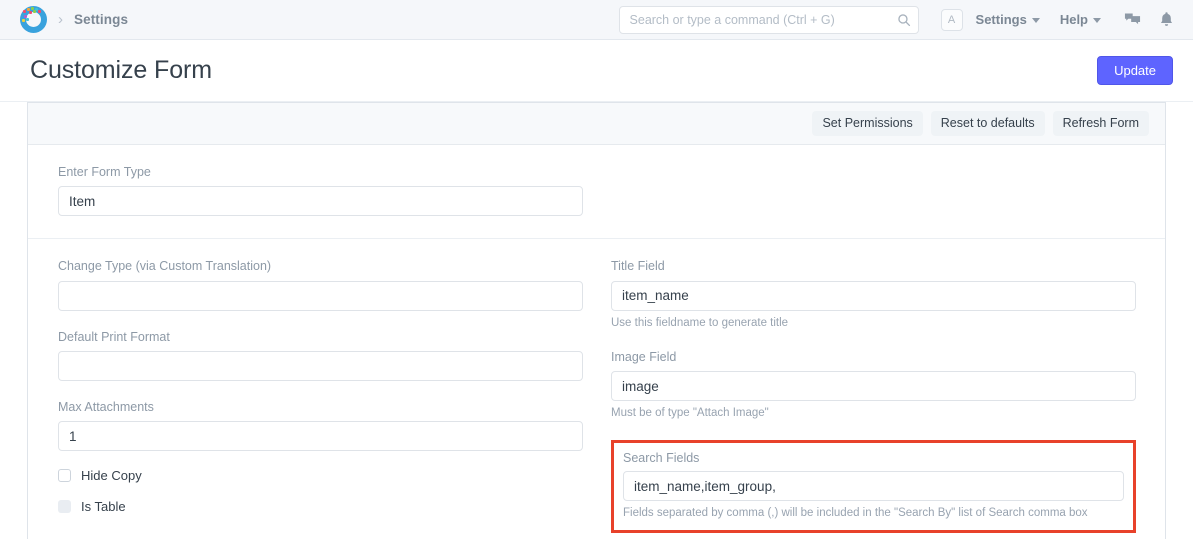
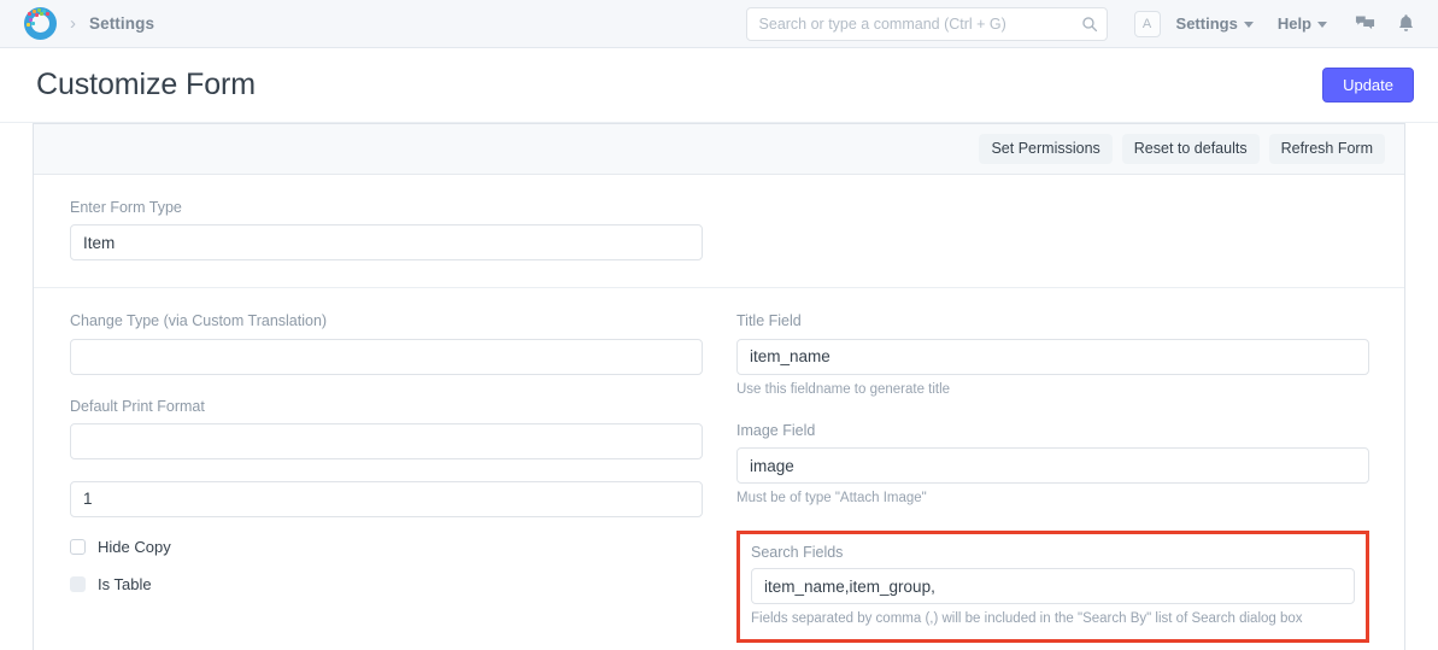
  ›
  Settings
  Search or type a command (Ctrl + G)
  A
  Settings
  Help
  Customize Form
  Update
  Set Permissions
  Reset to defaults
  Refresh Form
  Enter Form Type
  Item
  Change Type (via Custom Translation)
  Default Print Format
- Max Attachments
  1
  Hide Copy
  Is Table
  Title Field
  item_name
  Use this fieldname to generate title
  Image Field
  image
  Must be of type "Attach Image"
  Search Fields
  item_name,item_group,
- Fields separated by comma (,) will be included in the "Search By" list of Search comma box
+ Fields separated by comma (,) will be included in the "Search By" list of Search dialog box
